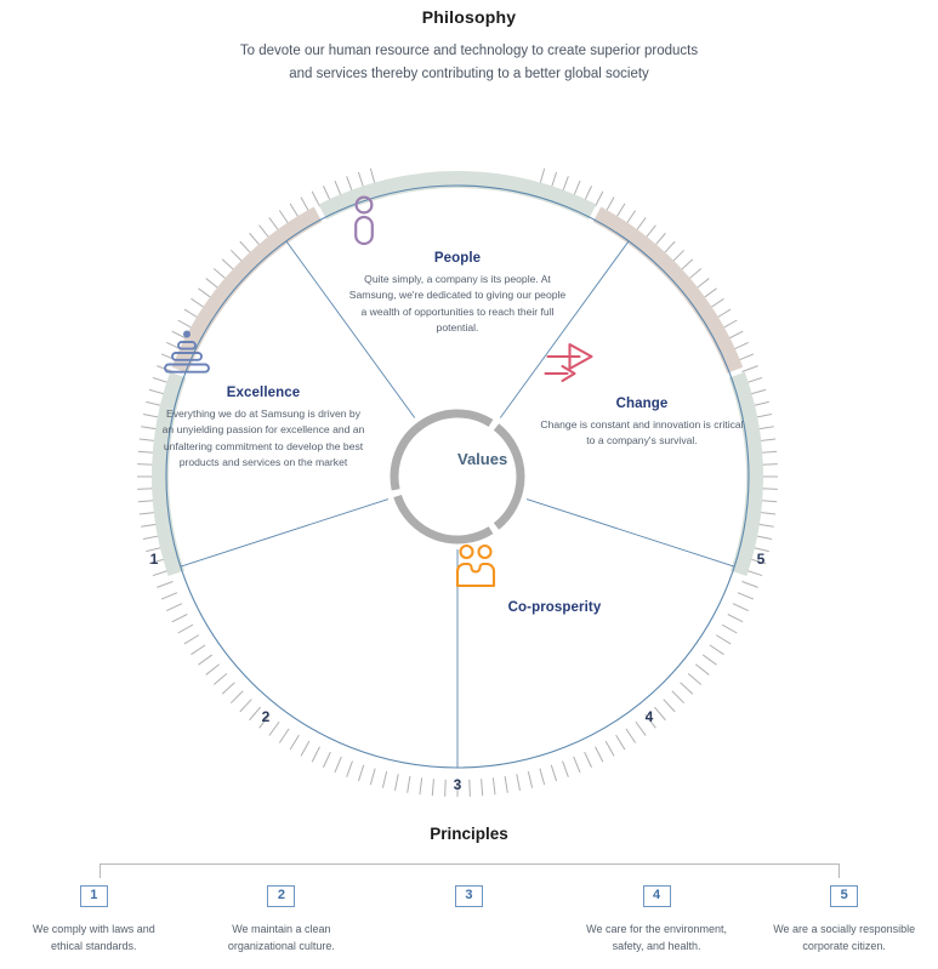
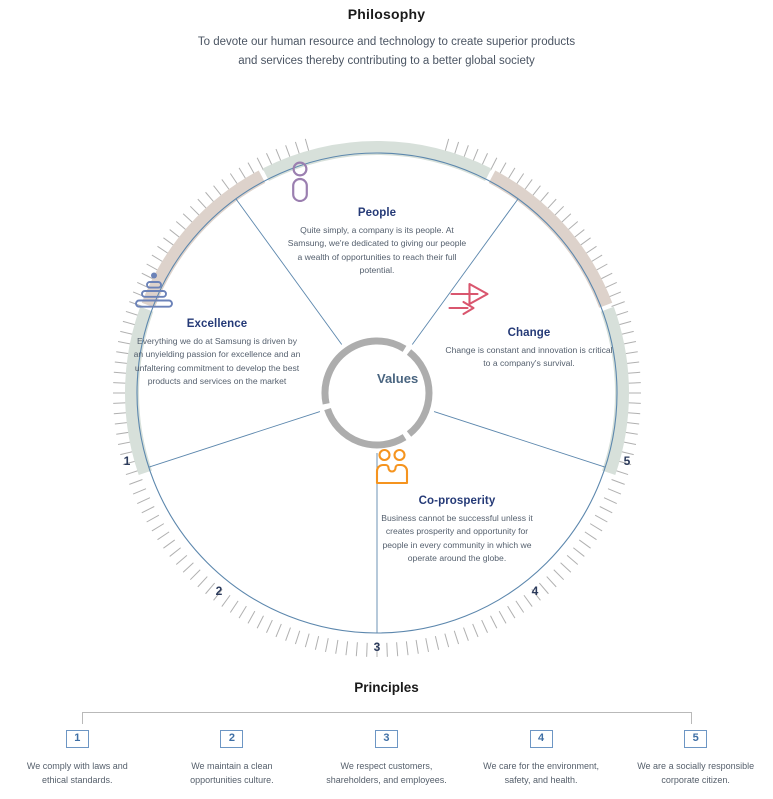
  Philosophy
  To devote our human resource and technology to create superior products
  and services thereby contributing to a better global society
  1
  2
  3
  4
  5
  People
  Quite simply, a company is its people. At Samsung, we're dedicated to giving our people a wealth of opportunities to reach their full potential.
  Excellence
  Everything we do at Samsung is driven by an unyielding passion for excellence and an unfaltering commitment to develop the best products and services on the market
  Change
  Change is constant and innovation is critical to a company's survival.
  Co-prosperity
+ Business cannot be successful unless it creates prosperity and opportunity for people in every community in which we operate around the globe.
  Values
  Principles
  1
  We comply with laws and ethical standards.
  2
- We maintain a clean organizational culture.
+ We maintain a clean opportunities culture.
  3
+ We respect customers, shareholders, and employees.
  4
  We care for the environment, safety, and health.
  5
  We are a socially responsible corporate citizen.
